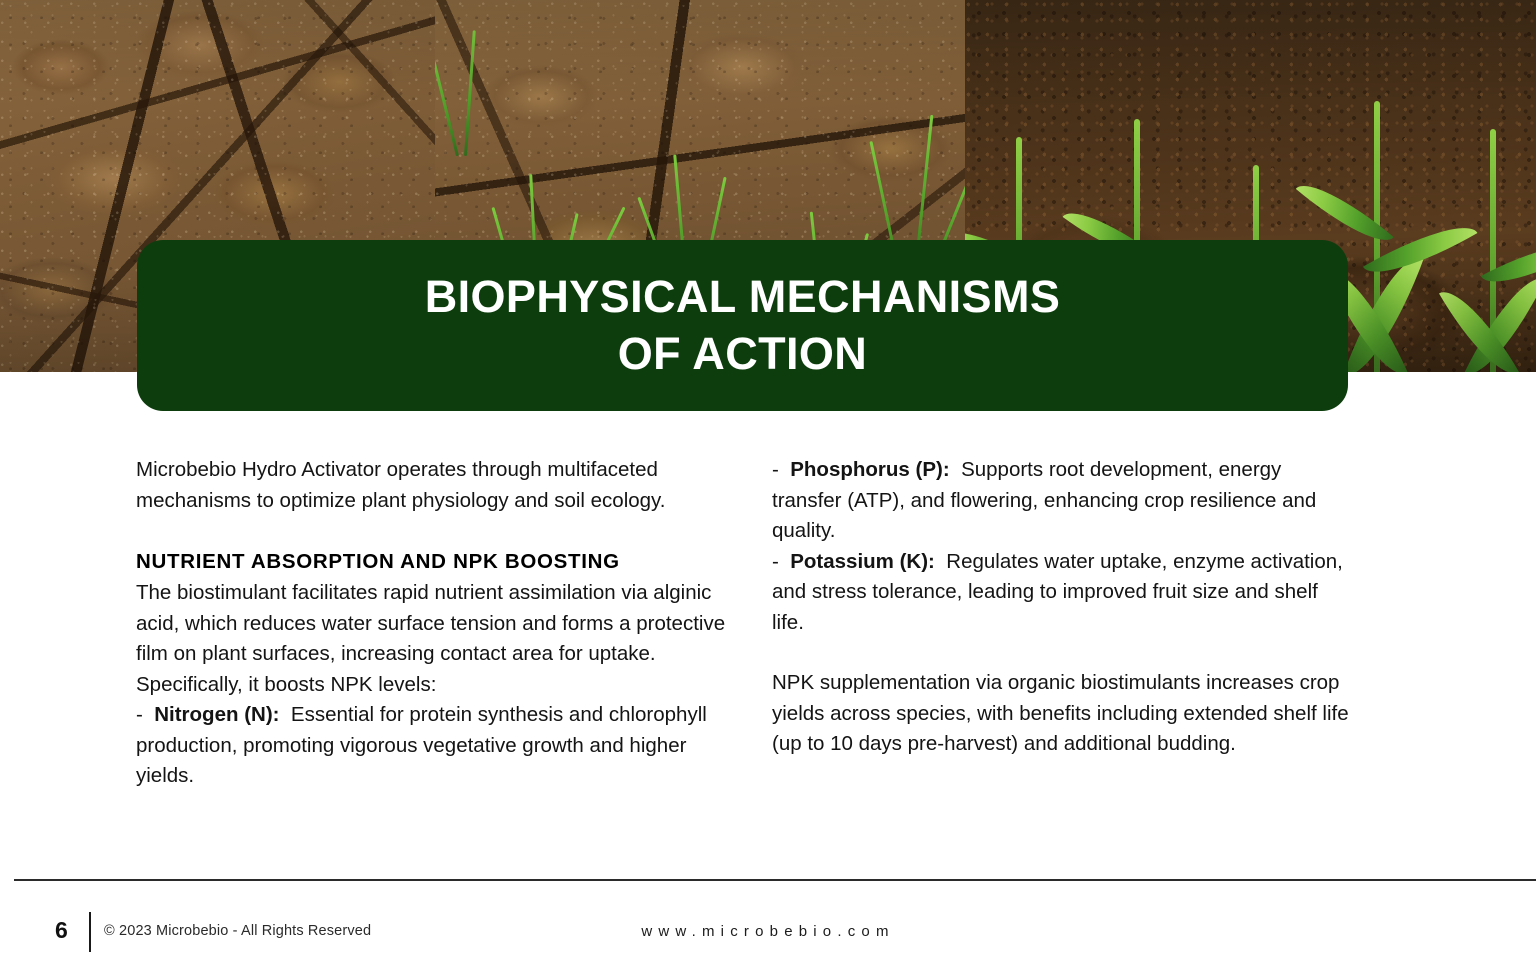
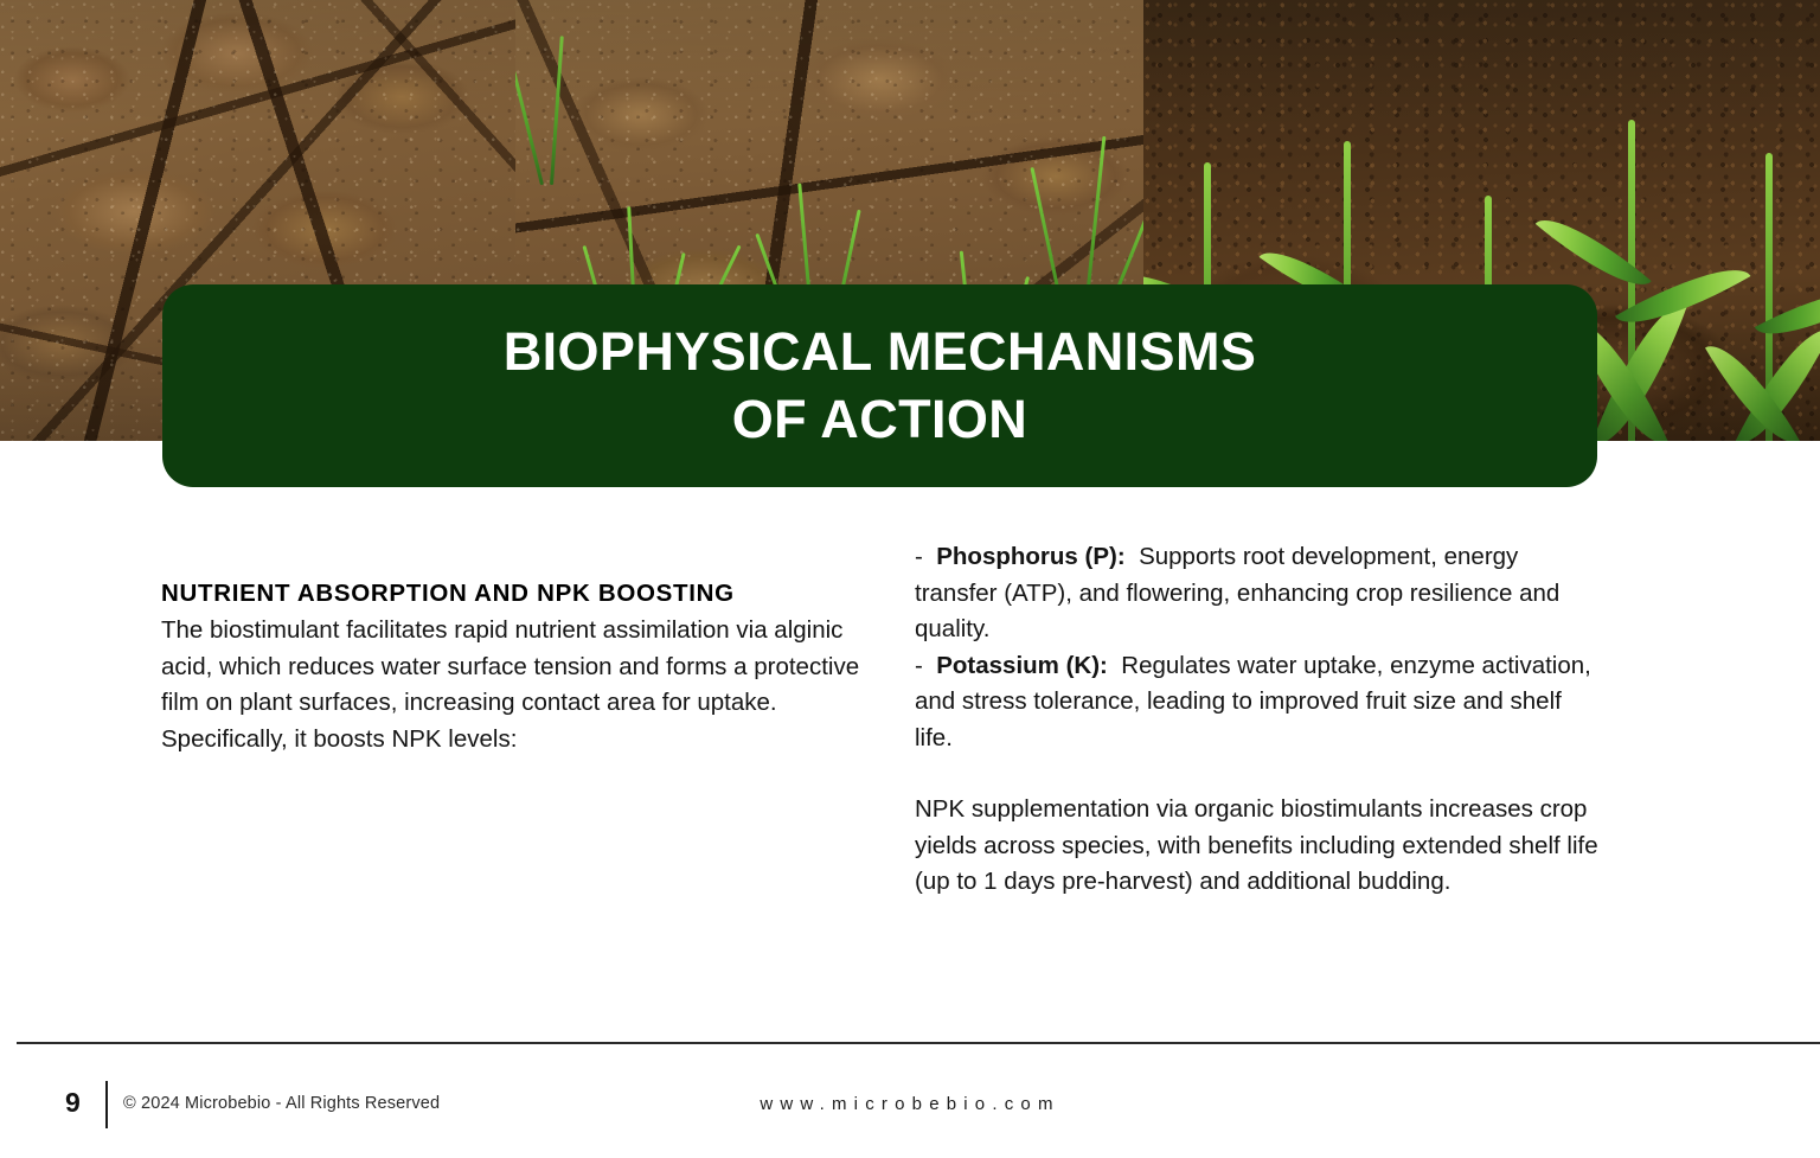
  BIOPHYSICAL MECHANISMS
  OF ACTION
- Microbebio Hydro Activator operates through multifaceted mechanisms to optimize plant physiology and soil ecology.
  NUTRIENT ABSORPTION AND NPK BOOSTING
  The biostimulant facilitates rapid nutrient assimilation via alginic acid, which reduces water surface tension and forms a protective film on plant surfaces, increasing contact area for uptake. Specifically, it boosts NPK levels:
- - Nitrogen (N): Essential for protein synthesis and chlorophyll production, promoting vigorous vegetative growth and higher yields.
  - Phosphorus (P): Supports root development, energy transfer (ATP), and flowering, enhancing crop resilience and quality.
  - Potassium (K): Regulates water uptake, enzyme activation, and stress tolerance, leading to improved fruit size and shelf life.
- NPK supplementation via organic biostimulants increases crop yields across species, with benefits including extended shelf life (up to 10 days pre-harvest) and additional budding.
+ NPK supplementation via organic biostimulants increases crop yields across species, with benefits including extended shelf life (up to 1 days pre-harvest) and additional budding.
- 6
+ 9
- © 2023 Microbebio - All Rights Reserved
+ © 2024 Microbebio - All Rights Reserved
  www.microbebio.com
